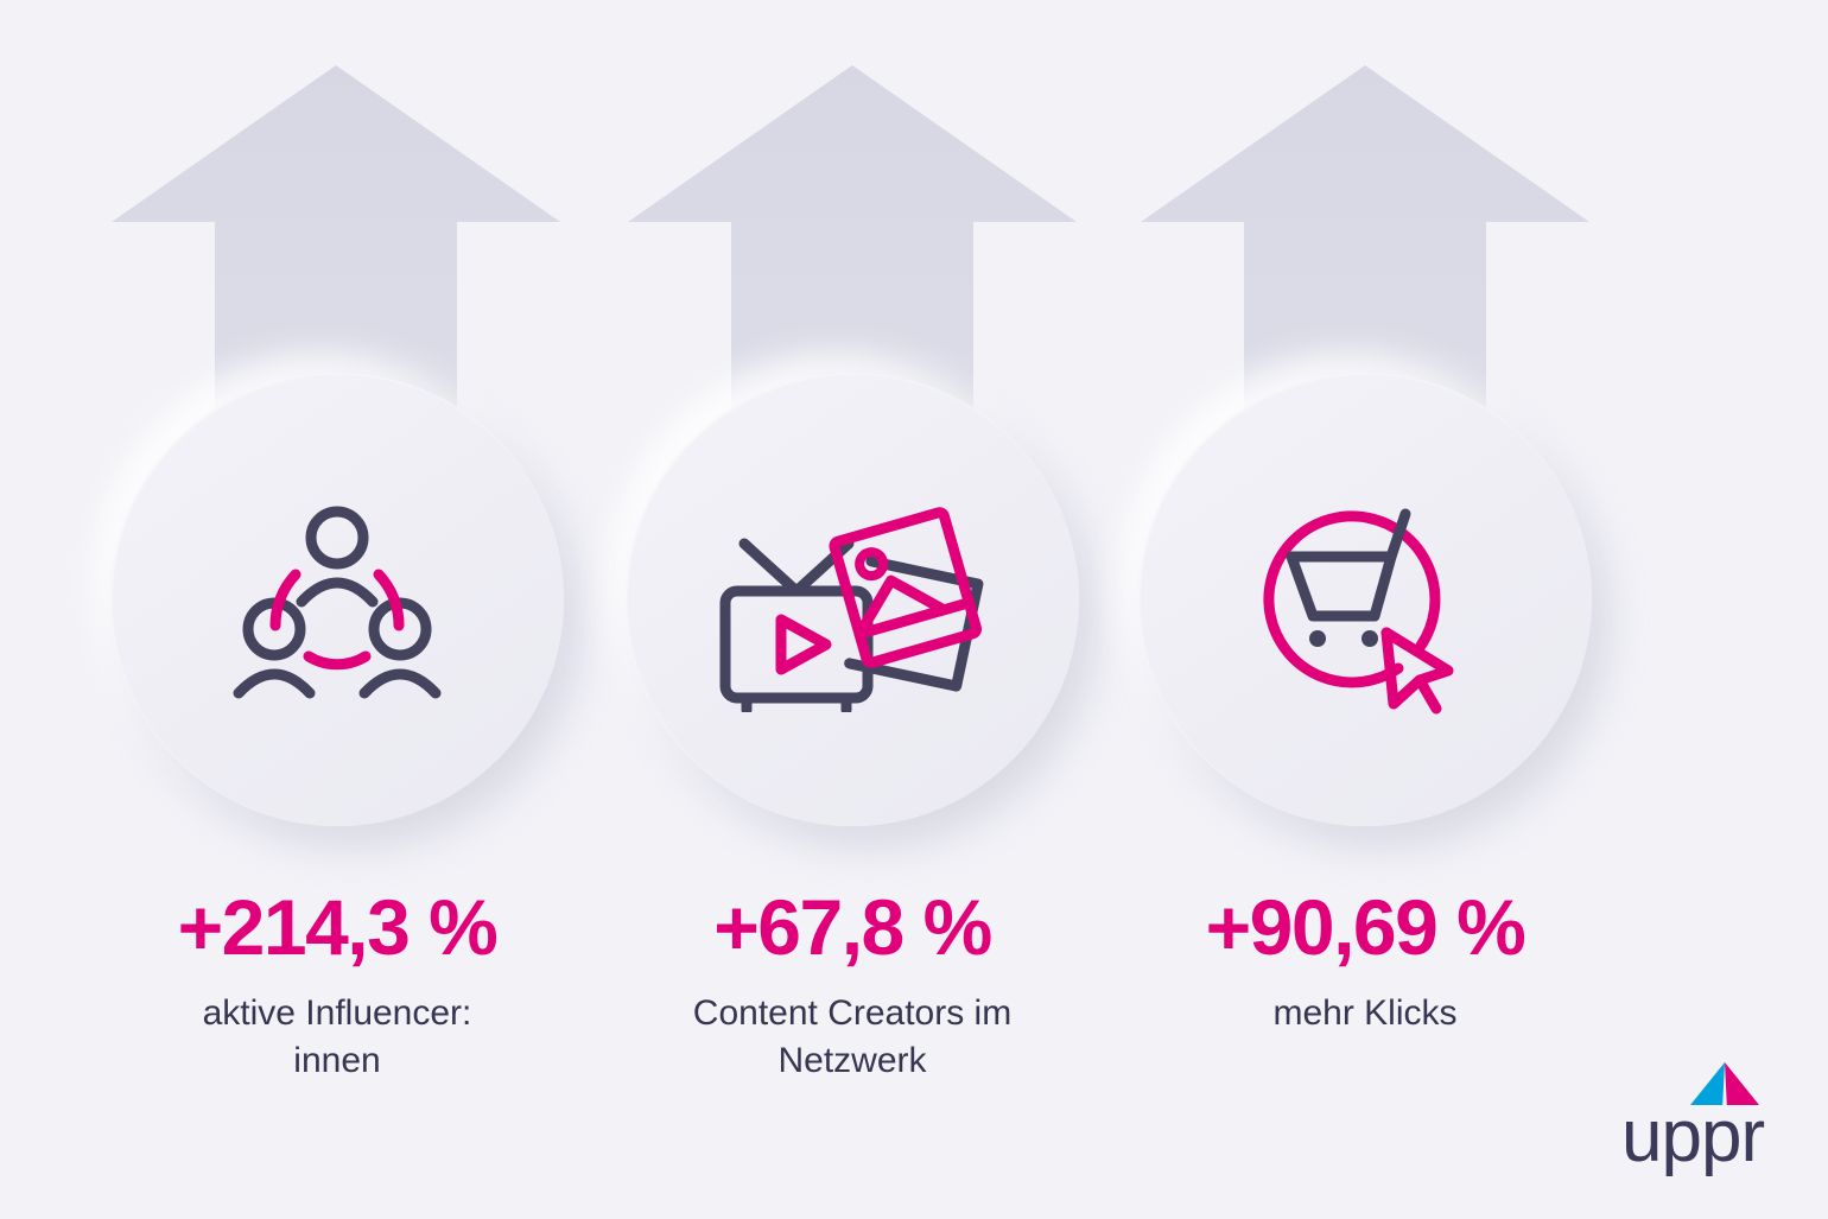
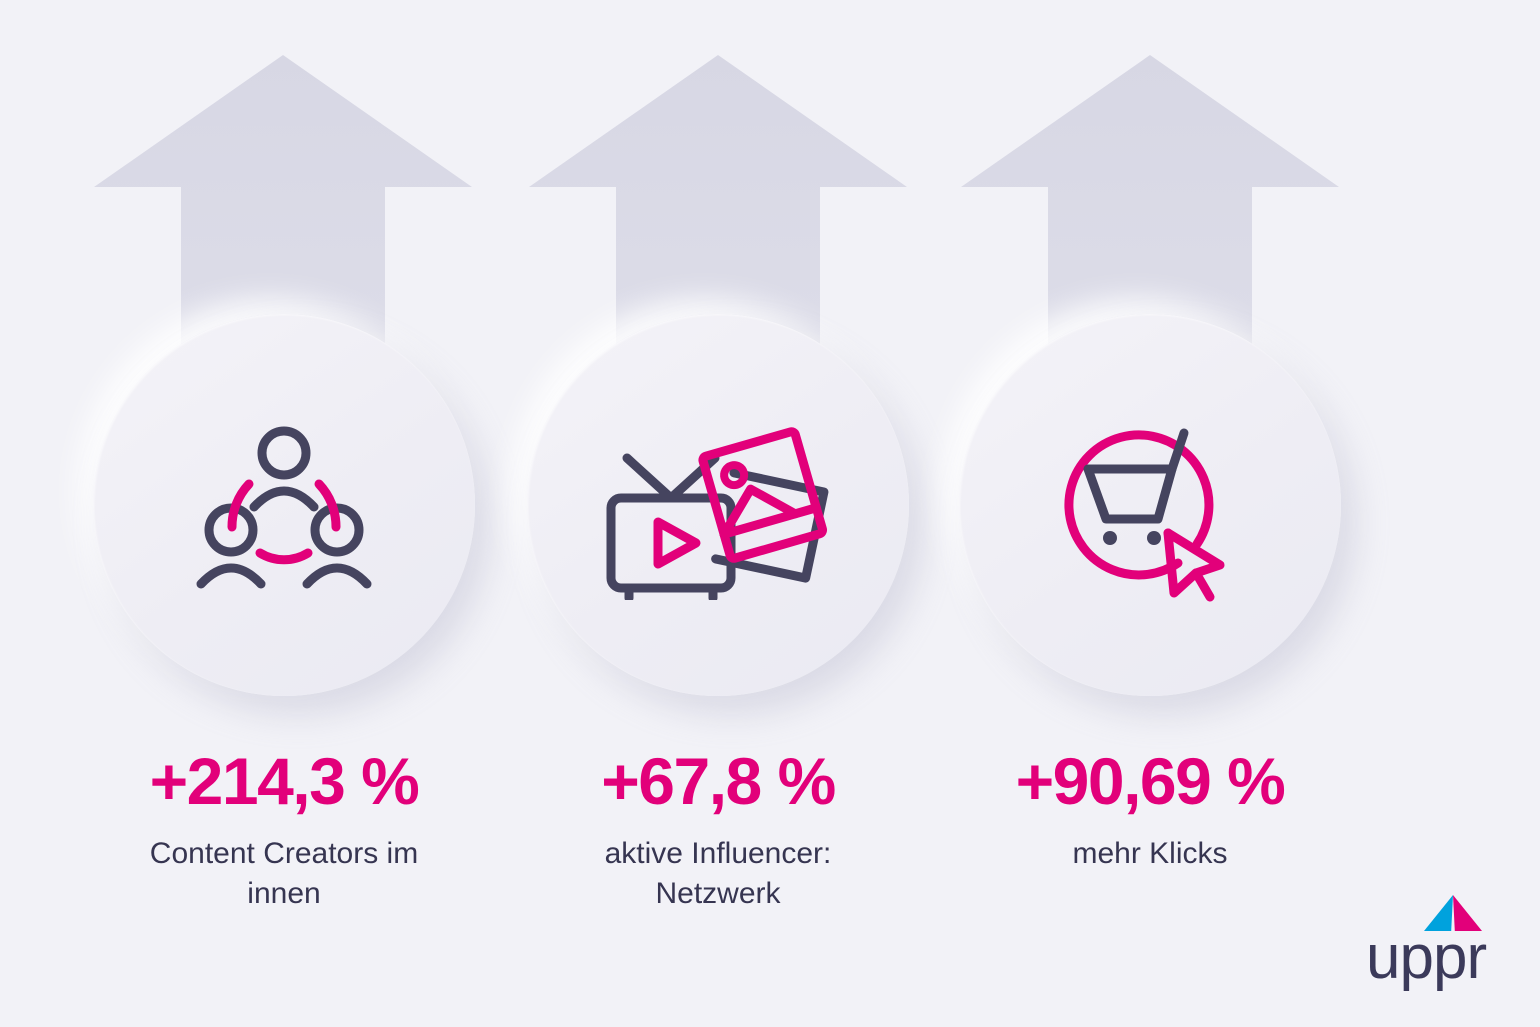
  +214,3 %
- aktive Influencer:
+ Content Creators im
  innen
  +67,8 %
- Content Creators im
+ aktive Influencer:
  Netzwerk
  +90,69 %
  mehr Klicks
  uppr
